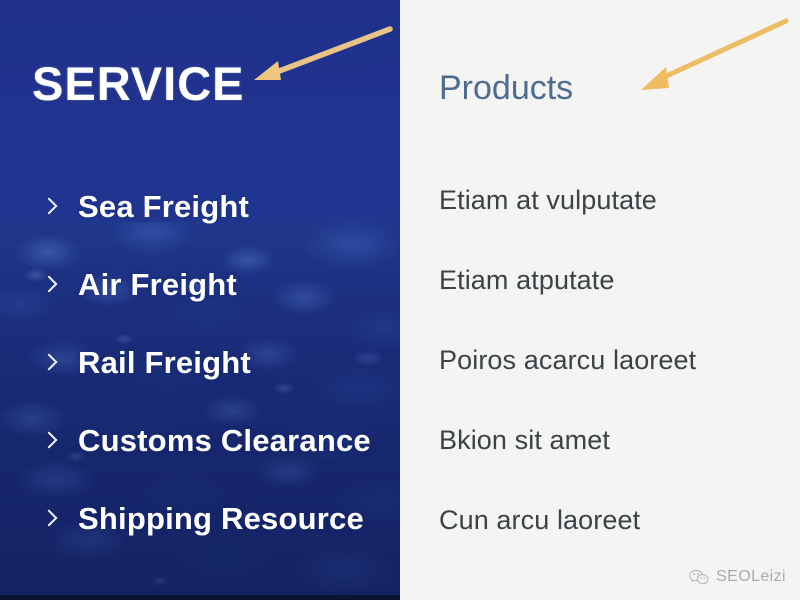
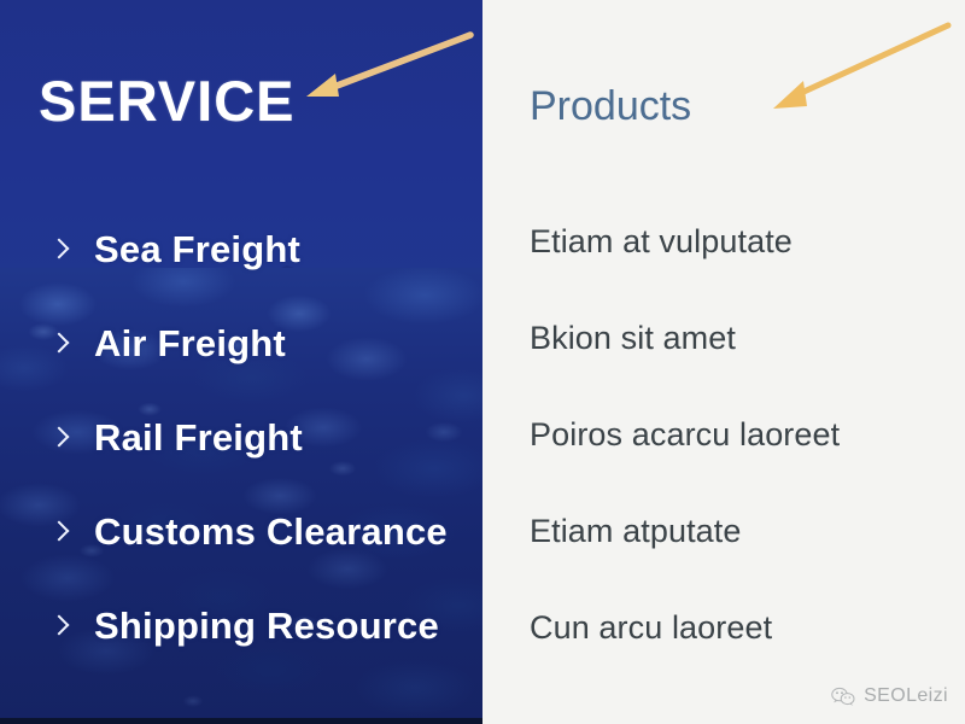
  SERVICE
  Sea Freight
  Air Freight
  Rail Freight
  Customs Clearance
  Shipping Resource
  Products
  Etiam at vulputate
- Etiam atputate
+ Bkion sit amet
  Poiros acarcu laoreet
- Bkion sit amet
+ Etiam atputate
  Cun arcu laoreet
  SEOLeizi
